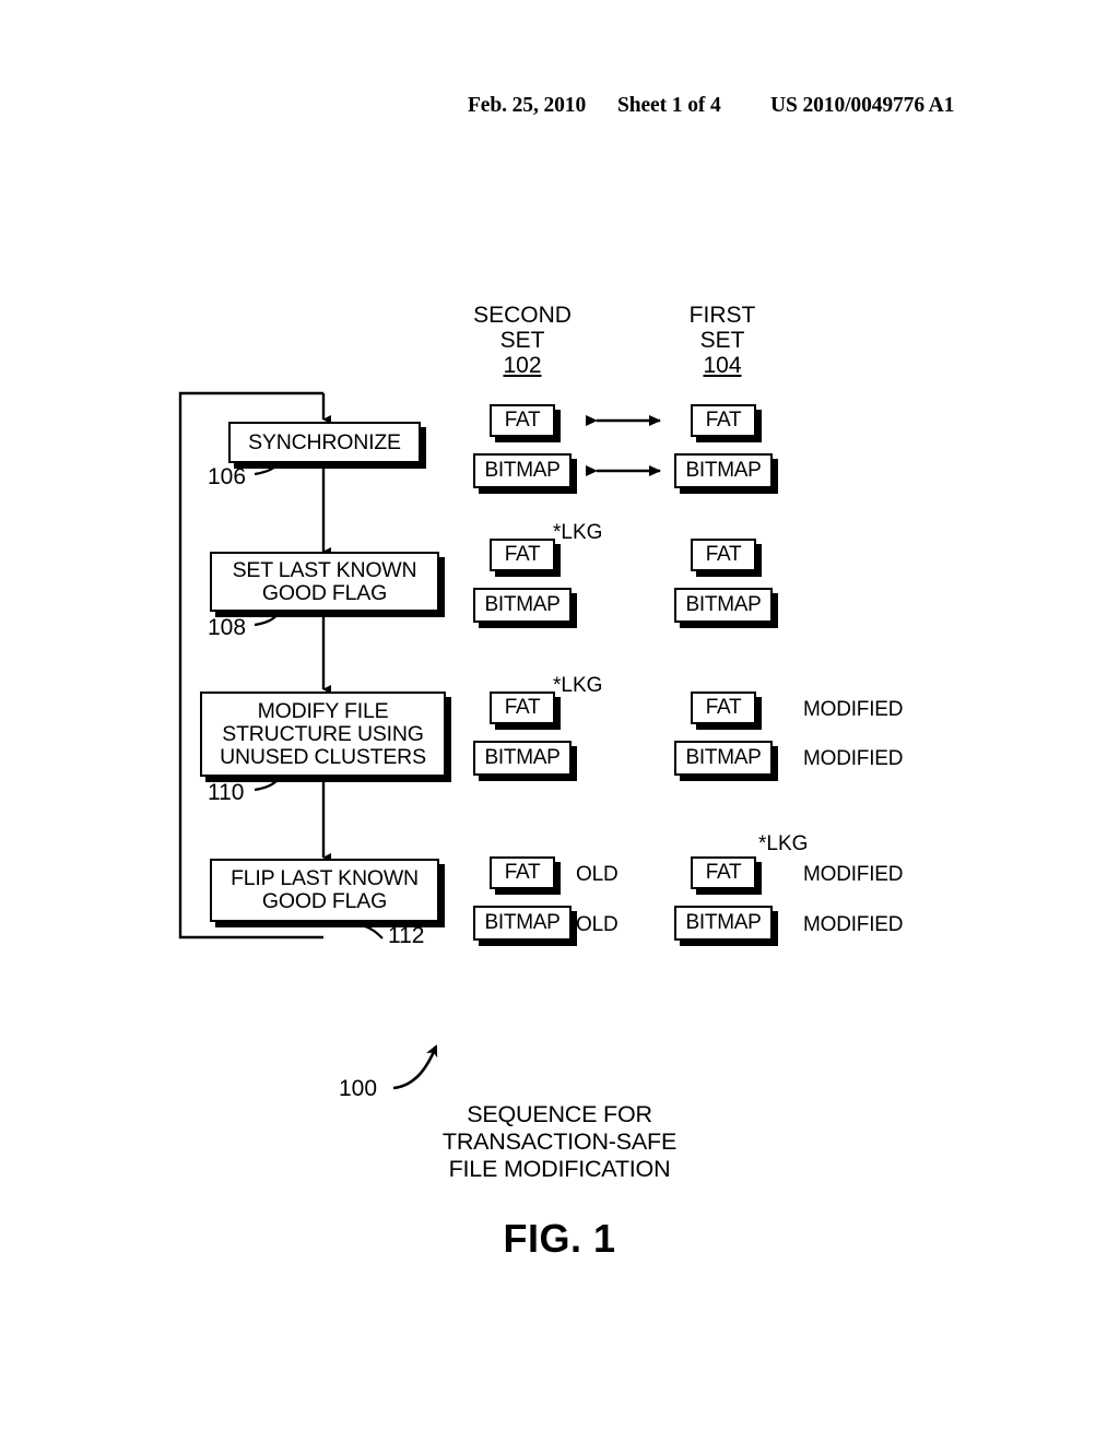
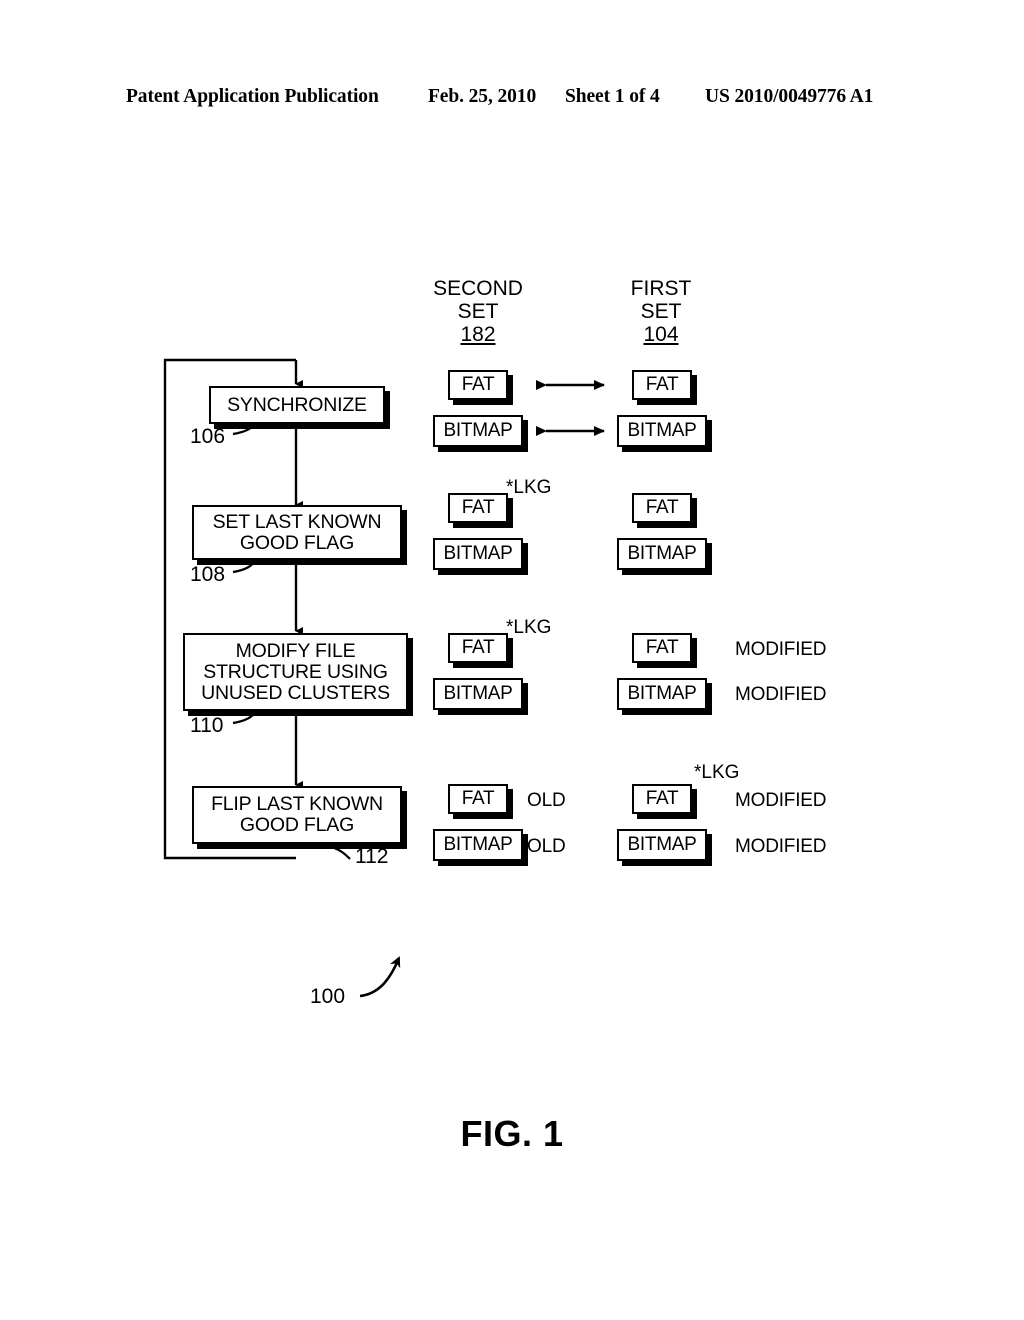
+ Patent Application Publication
  Feb. 25, 2010
  Sheet 1 of 4
  US 2010/0049776 A1
  SECOND
  SET
- 102
+ 182
  FIRST
  SET
  104
  SYNCHRONIZE
  106
  SET LAST KNOWN GOOD FLAG
  108
  MODIFY FILE STRUCTURE USING UNUSED CLUSTERS
  110
  FLIP LAST KNOWN GOOD FLAG
  112
  FAT
  BITMAP
  FAT
  BITMAP
  FAT
  *LKG
  BITMAP
  FAT
  BITMAP
  FAT
  *LKG
  BITMAP
  FAT
  MODIFIED
  BITMAP
  MODIFIED
  FAT
  OLD
  BITMAP
  OLD
  *LKG
  FAT
  MODIFIED
  BITMAP
  MODIFIED
  100
- SEQUENCE FOR
- TRANSACTION-SAFE
- FILE MODIFICATION
  FIG. 1
